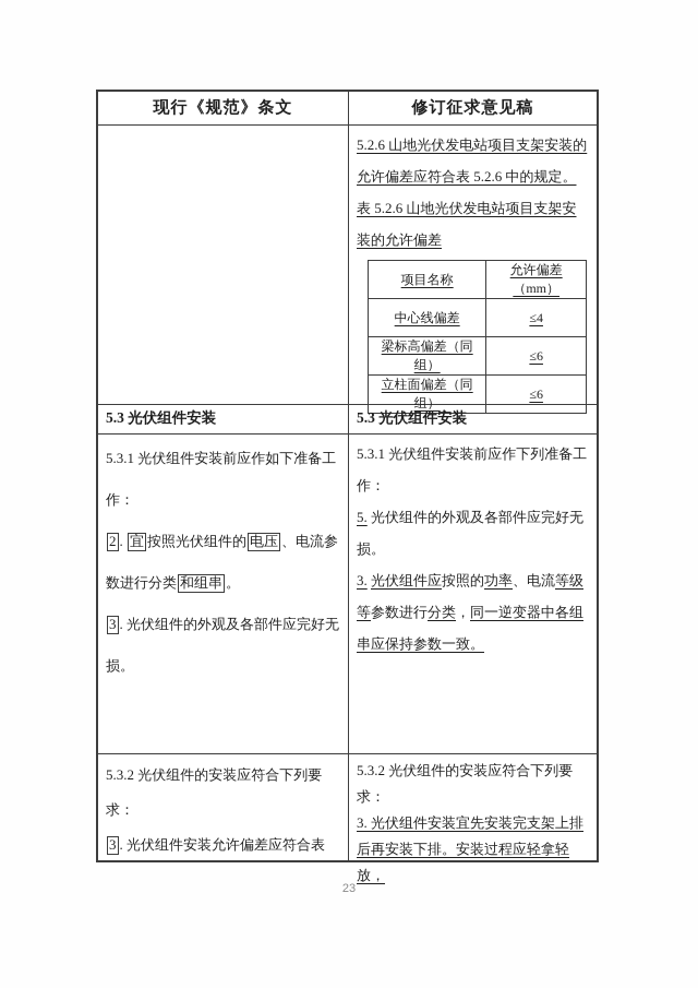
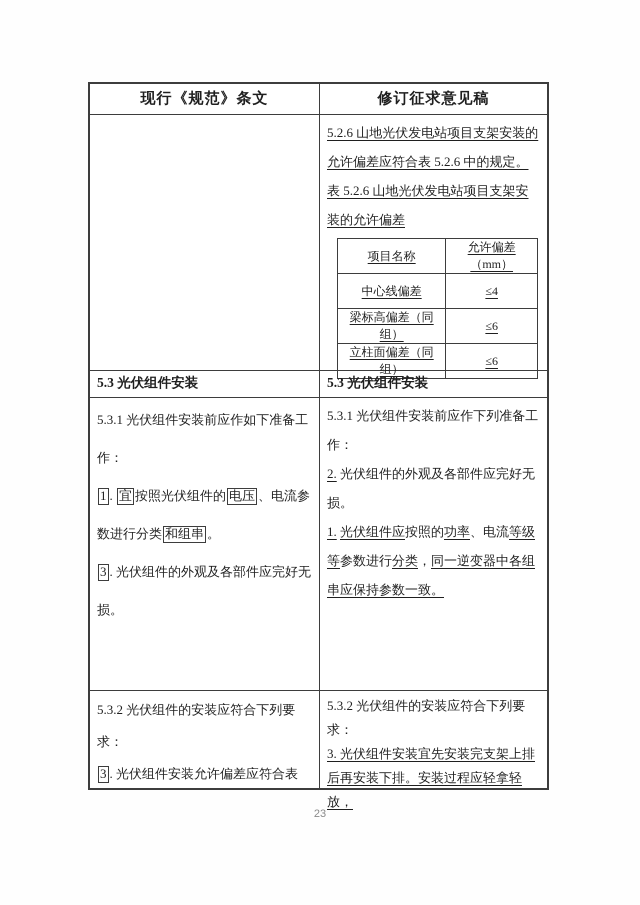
  现行《规范》条文
  修订征求意见稿
  5.2.6 山地光伏发电站项目支架安装的允许偏差应符合表 5.2.6 中的规定。
  表 5.2.6 山地光伏发电站项目支架安装的允许偏差
  项目名称	允许偏差（mm）
  中心线偏差	≤4
  梁标高偏差（同组）	≤6
  立柱面偏差（同组）	≤6
  5.3 光伏组件安装
  5.3 光伏组件安装
  5.3.1 光伏组件安装前应作如下准备工作：
- 2 . 宜 按照光伏组件的 电压 、电流参数进行分类 和组串 。
+ 1 . 宜 按照光伏组件的 电压 、电流参数进行分类 和组串 。
  3 . 光伏组件的外观及各部件应完好无损。
  5.3.1 光伏组件安装前应作下列准备工作：
- 5. 光伏组件的外观及各部件应完好无损。
+ 2. 光伏组件的外观及各部件应完好无损。
- 3. 光伏组件应按照的功率、电流等级等参数进行分类，同一逆变器中各组串应保持参数一致。
+ 1. 光伏组件应按照的功率、电流等级等参数进行分类，同一逆变器中各组串应保持参数一致。
  5.3.2 光伏组件的安装应符合下列要求：
  3 . 光伏组件安装允许偏差应符合表
  5.3.2 光伏组件的安装应符合下列要求：
  3. 光伏组件安装宜先安装完支架上排后再安装下排。安装过程应轻拿轻放，
  23
